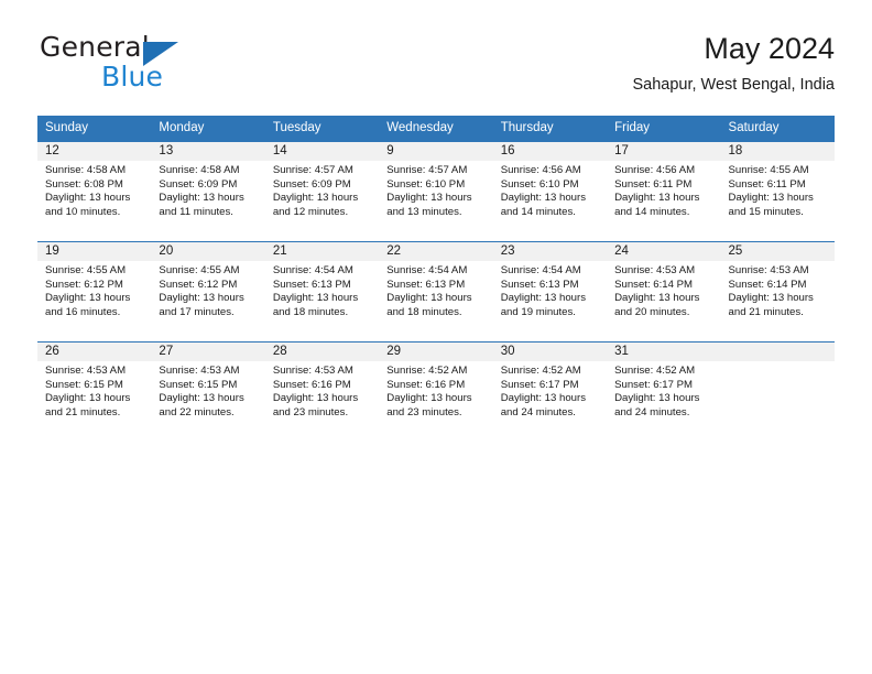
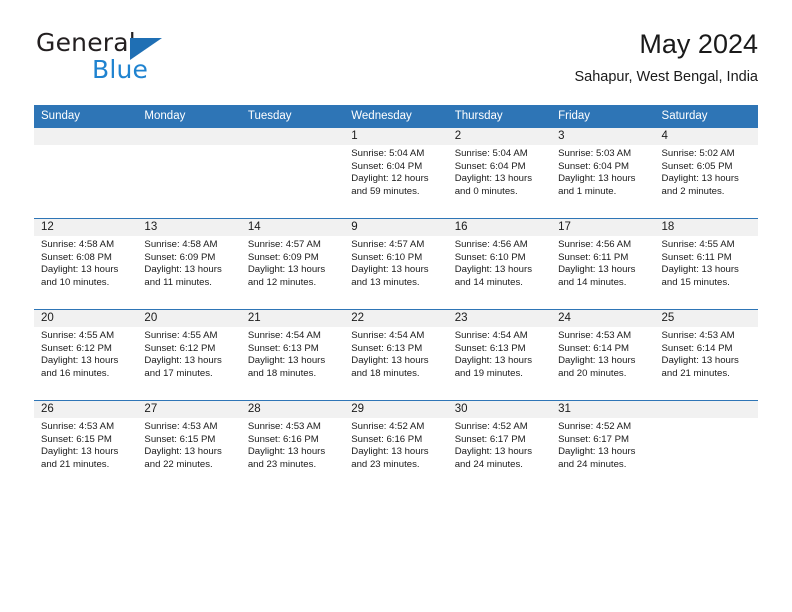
  General
  Blue
  May 2024
  Sahapur, West Bengal, India
  Sunday	Monday	Tuesday	Wednesday	Thursday	Friday	Saturday
+ 			1Sunrise: 5:04 AMSunset: 6:04 PMDaylight: 12 hoursand 59 minutes.	2Sunrise: 5:04 AMSunset: 6:04 PMDaylight: 13 hoursand 0 minutes.	3Sunrise: 5:03 AMSunset: 6:04 PMDaylight: 13 hoursand 1 minute.	4Sunrise: 5:02 AMSunset: 6:05 PMDaylight: 13 hoursand 2 minutes.
  12Sunrise: 4:58 AMSunset: 6:08 PMDaylight: 13 hoursand 10 minutes.	13Sunrise: 4:58 AMSunset: 6:09 PMDaylight: 13 hoursand 11 minutes.	14Sunrise: 4:57 AMSunset: 6:09 PMDaylight: 13 hoursand 12 minutes.	9Sunrise: 4:57 AMSunset: 6:10 PMDaylight: 13 hoursand 13 minutes.	16Sunrise: 4:56 AMSunset: 6:10 PMDaylight: 13 hoursand 14 minutes.	17Sunrise: 4:56 AMSunset: 6:11 PMDaylight: 13 hoursand 14 minutes.	18Sunrise: 4:55 AMSunset: 6:11 PMDaylight: 13 hoursand 15 minutes.
- 19Sunrise: 4:55 AMSunset: 6:12 PMDaylight: 13 hoursand 16 minutes.	20Sunrise: 4:55 AMSunset: 6:12 PMDaylight: 13 hoursand 17 minutes.	21Sunrise: 4:54 AMSunset: 6:13 PMDaylight: 13 hoursand 18 minutes.	22Sunrise: 4:54 AMSunset: 6:13 PMDaylight: 13 hoursand 18 minutes.	23Sunrise: 4:54 AMSunset: 6:13 PMDaylight: 13 hoursand 19 minutes.	24Sunrise: 4:53 AMSunset: 6:14 PMDaylight: 13 hoursand 20 minutes.	25Sunrise: 4:53 AMSunset: 6:14 PMDaylight: 13 hoursand 21 minutes.
+ 20Sunrise: 4:55 AMSunset: 6:12 PMDaylight: 13 hoursand 16 minutes.	20Sunrise: 4:55 AMSunset: 6:12 PMDaylight: 13 hoursand 17 minutes.	21Sunrise: 4:54 AMSunset: 6:13 PMDaylight: 13 hoursand 18 minutes.	22Sunrise: 4:54 AMSunset: 6:13 PMDaylight: 13 hoursand 18 minutes.	23Sunrise: 4:54 AMSunset: 6:13 PMDaylight: 13 hoursand 19 minutes.	24Sunrise: 4:53 AMSunset: 6:14 PMDaylight: 13 hoursand 20 minutes.	25Sunrise: 4:53 AMSunset: 6:14 PMDaylight: 13 hoursand 21 minutes.
  26Sunrise: 4:53 AMSunset: 6:15 PMDaylight: 13 hoursand 21 minutes.	27Sunrise: 4:53 AMSunset: 6:15 PMDaylight: 13 hoursand 22 minutes.	28Sunrise: 4:53 AMSunset: 6:16 PMDaylight: 13 hoursand 23 minutes.	29Sunrise: 4:52 AMSunset: 6:16 PMDaylight: 13 hoursand 23 minutes.	30Sunrise: 4:52 AMSunset: 6:17 PMDaylight: 13 hoursand 24 minutes.	31Sunrise: 4:52 AMSunset: 6:17 PMDaylight: 13 hoursand 24 minutes.
